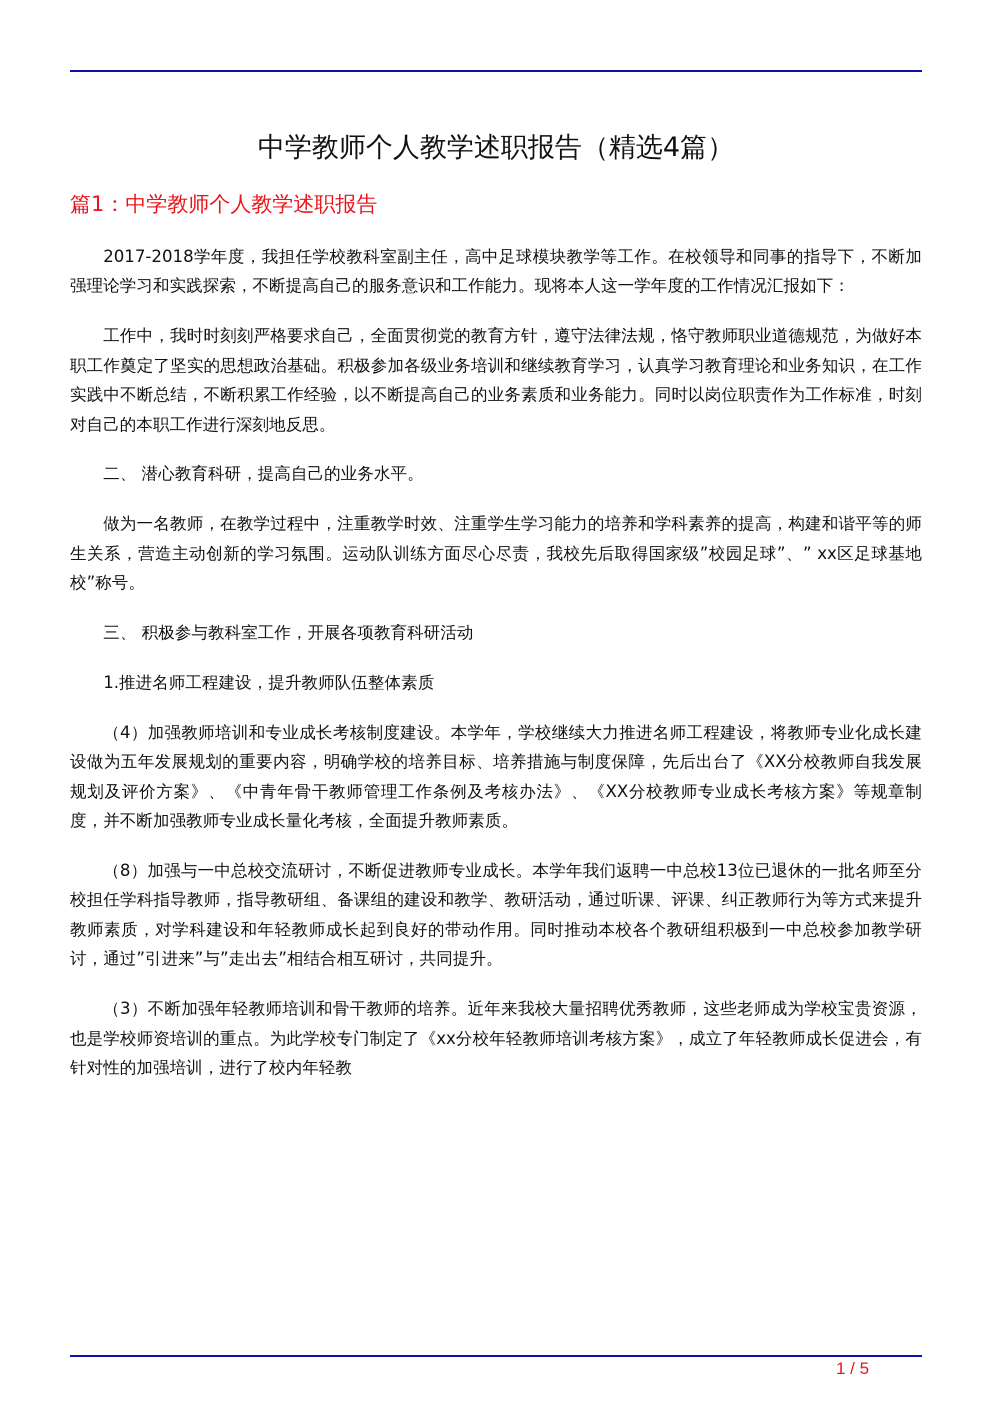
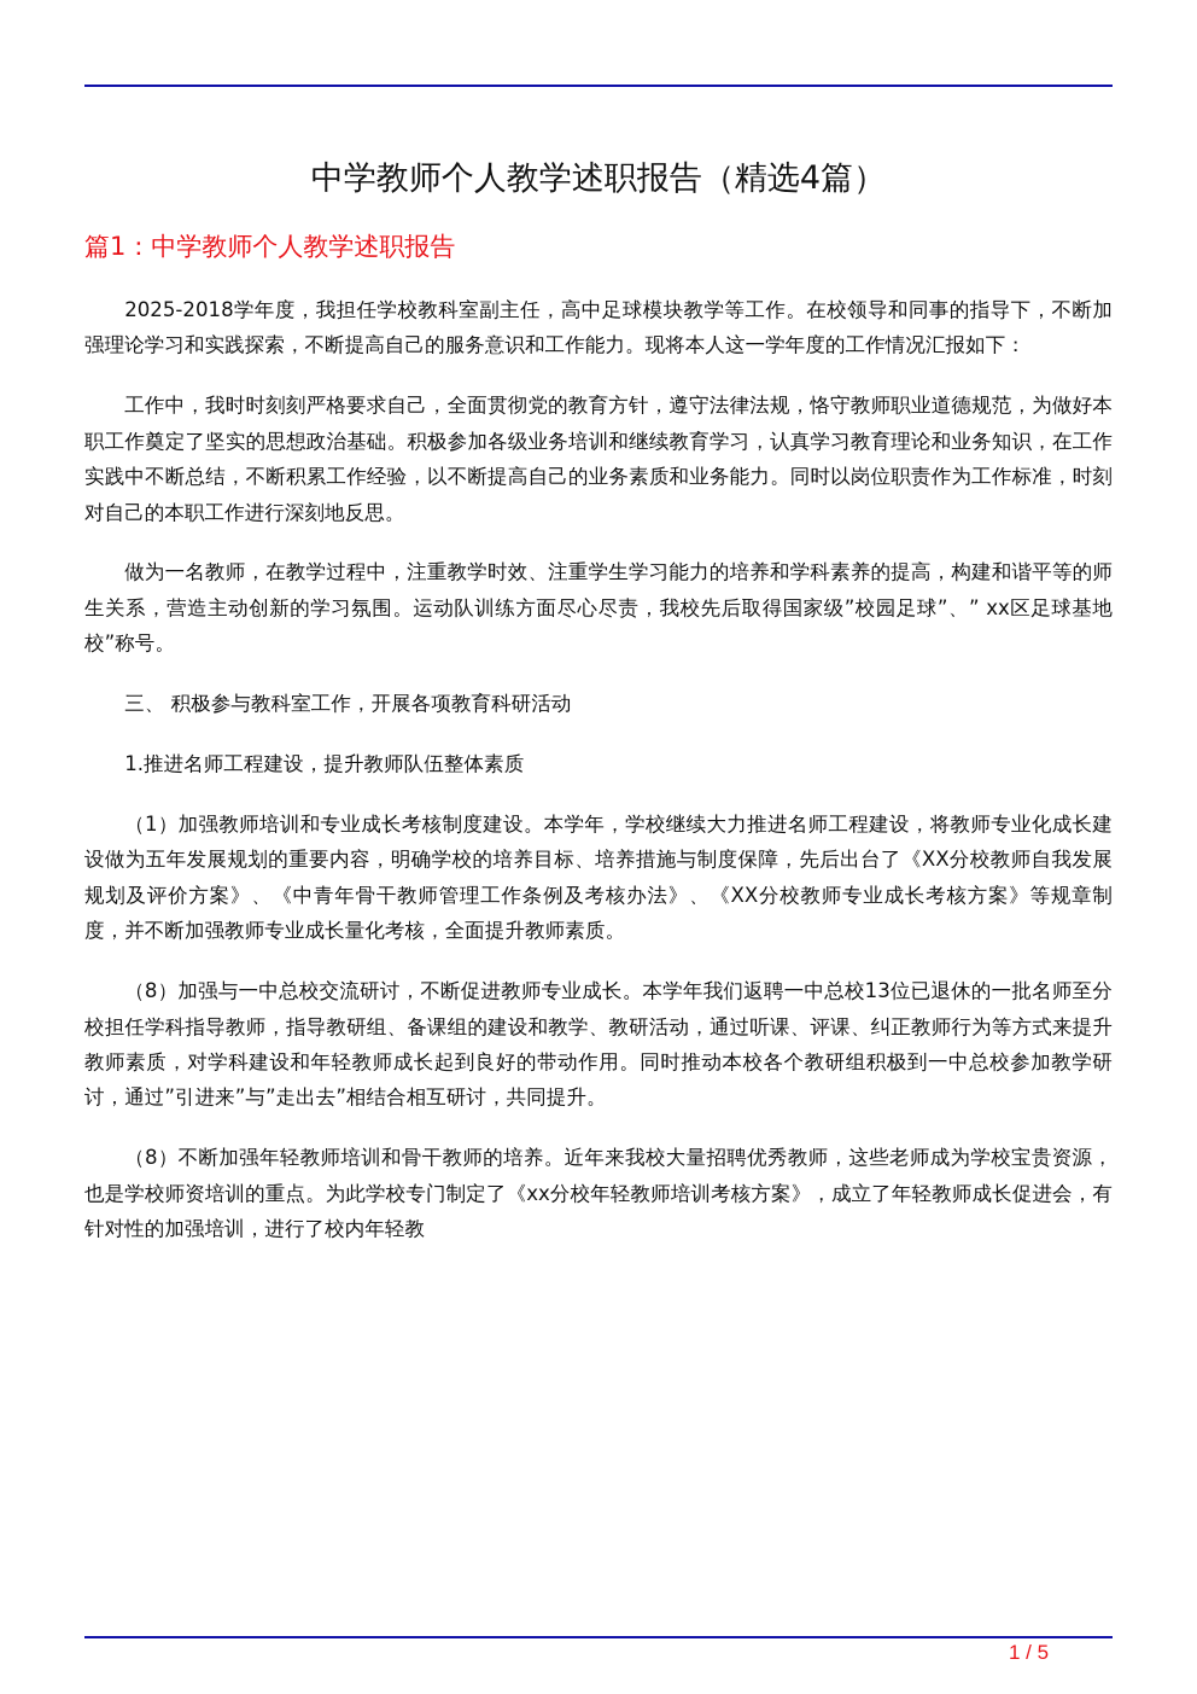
  中学教师个人教学述职报告（精选4篇）
  篇1：中学教师个人教学述职报告
- 2017-2018学年度，我担任学校教科室副主任，高中足球模块教学等工作。在校领导和同事的指导下，不断加强理论学习和实践探索，不断提高自己的服务意识和工作能力。现将本人这一学年度的工作情况汇报如下：
+ 2025-2018学年度，我担任学校教科室副主任，高中足球模块教学等工作。在校领导和同事的指导下，不断加强理论学习和实践探索，不断提高自己的服务意识和工作能力。现将本人这一学年度的工作情况汇报如下：
  工作中，我时时刻刻严格要求自己，全面贯彻党的教育方针，遵守法律法规，恪守教师职业道德规范，为做好本职工作奠定了坚实的思想政治基础。积极参加各级业务培训和继续教育学习，认真学习教育理论和业务知识，在工作实践中不断总结，不断积累工作经验，以不断提高自己的业务素质和业务能力。同时以岗位职责作为工作标准，时刻对自己的本职工作进行深刻地反思。
- 二、 潜心教育科研，提高自己的业务水平。
  做为一名教师，在教学过程中，注重教学时效、注重学生学习能力的培养和学科素养的提高，构建和谐平等的师生关系，营造主动创新的学习氛围。运动队训练方面尽心尽责，我校先后取得国家级”校园足球”、” xx区足球基地校”称号。
  三、 积极参与教科室工作，开展各项教育科研活动
  1.推进名师工程建设，提升教师队伍整体素质
- （4）加强教师培训和专业成长考核制度建设。本学年，学校继续大力推进名师工程建设，将教师专业化成长建设做为五年发展规划的重要内容，明确学校的培养目标、培养措施与制度保障，先后出台了《XX分校教师自我发展规划及评价方案》、《中青年骨干教师管理工作条例及考核办法》、《XX分校教师专业成长考核方案》等规章制度，并不断加强教师专业成长量化考核，全面提升教师素质。
+ （1）加强教师培训和专业成长考核制度建设。本学年，学校继续大力推进名师工程建设，将教师专业化成长建设做为五年发展规划的重要内容，明确学校的培养目标、培养措施与制度保障，先后出台了《XX分校教师自我发展规划及评价方案》、《中青年骨干教师管理工作条例及考核办法》、《XX分校教师专业成长考核方案》等规章制度，并不断加强教师专业成长量化考核，全面提升教师素质。
  （8）加强与一中总校交流研讨，不断促进教师专业成长。本学年我们返聘一中总校13位已退休的一批名师至分校担任学科指导教师，指导教研组、备课组的建设和教学、教研活动，通过听课、评课、纠正教师行为等方式来提升教师素质，对学科建设和年轻教师成长起到良好的带动作用。同时推动本校各个教研组积极到一中总校参加教学研讨，通过”引进来”与”走出去”相结合相互研讨，共同提升。
- （3）不断加强年轻教师培训和骨干教师的培养。近年来我校大量招聘优秀教师，这些老师成为学校宝贵资源，也是学校师资培训的重点。为此学校专门制定了《xx分校年轻教师培训考核方案》，成立了年轻教师成长促进会，有针对性的加强培训，进行了校内年轻教
+ （8）不断加强年轻教师培训和骨干教师的培养。近年来我校大量招聘优秀教师，这些老师成为学校宝贵资源，也是学校师资培训的重点。为此学校专门制定了《xx分校年轻教师培训考核方案》，成立了年轻教师成长促进会，有针对性的加强培训，进行了校内年轻教
  1 / 5
